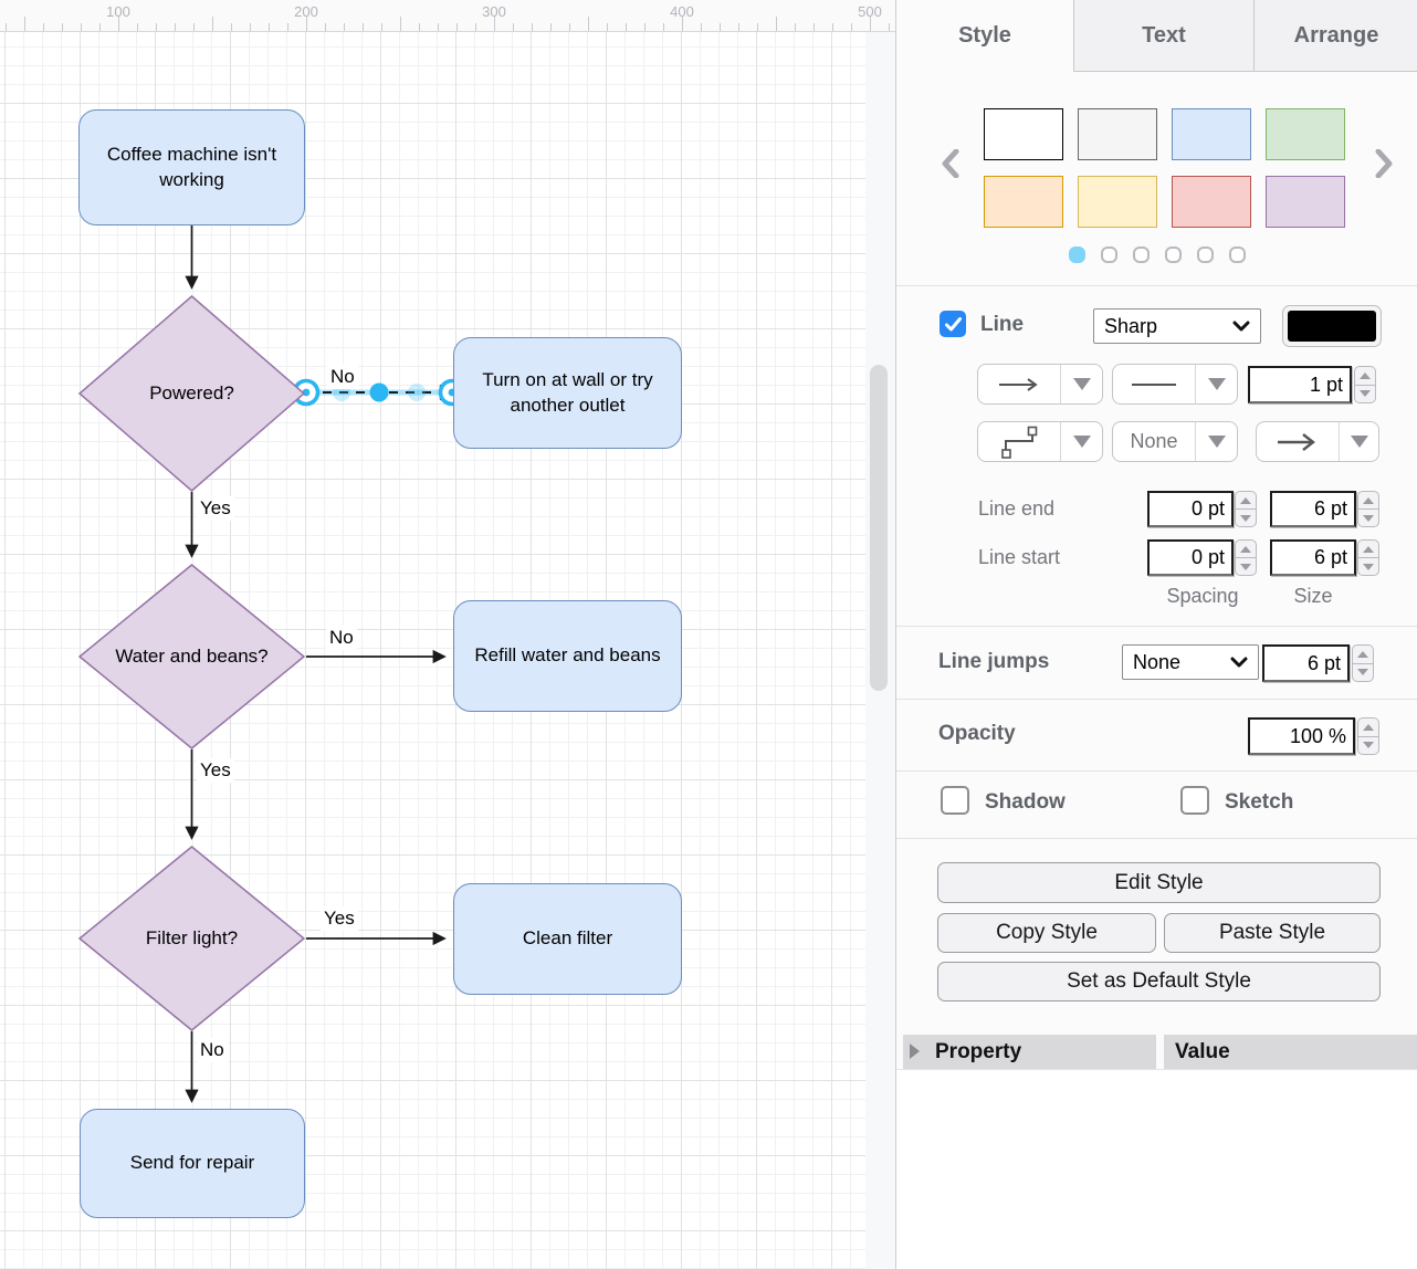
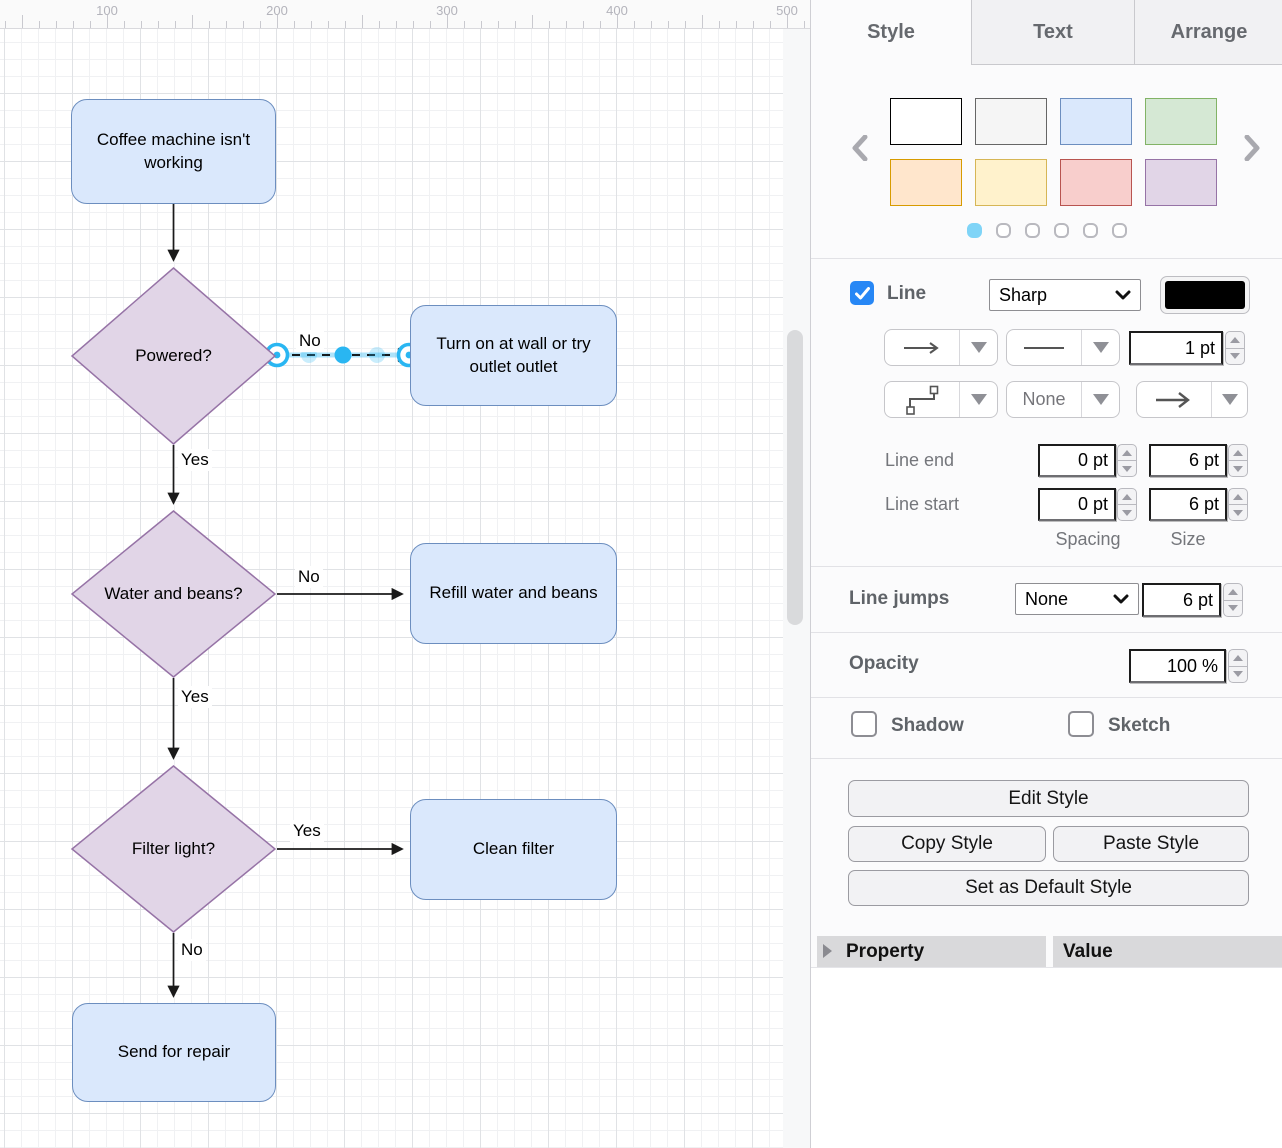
  100
  200
  300
  400
  500
  Coffee machine isn't working
  Powered?
- Turn on at wall or try another outlet
+ Turn on at wall or try outlet outlet
  Water and beans?
  Refill water and beans
  Filter light?
  Clean filter
  Send for repair
  No
  Yes
  No
  Yes
  Yes
  No
  Style
  Text
  Arrange
  Line
  Sharp
  1 pt
  None
  Line end
  0 pt
  6 pt
  Line start
  0 pt
  6 pt
  Spacing
  Size
  Line jumps
  None
  6 pt
  Opacity
  100 %
  Shadow
  Sketch
  Edit Style
  Copy Style
  Paste Style
  Set as Default Style
  Property
  Value
